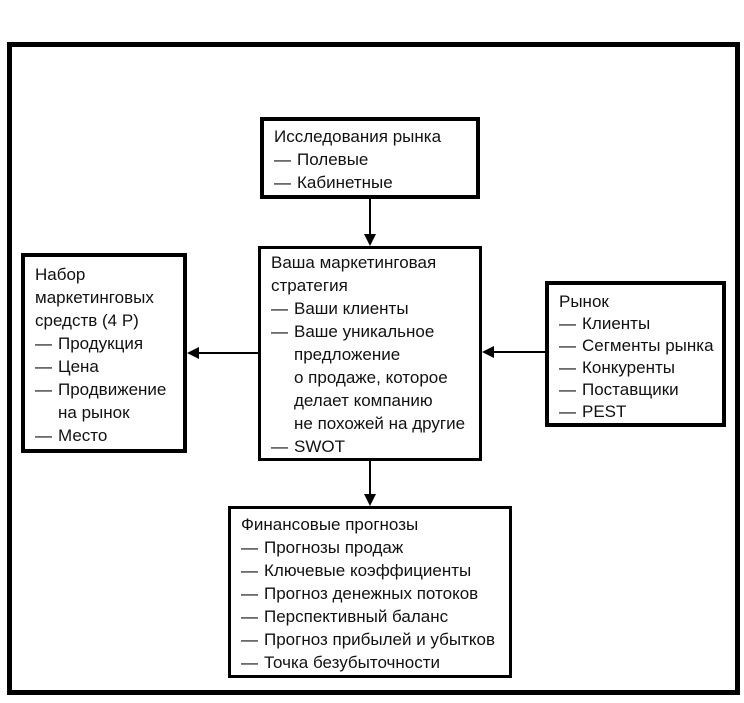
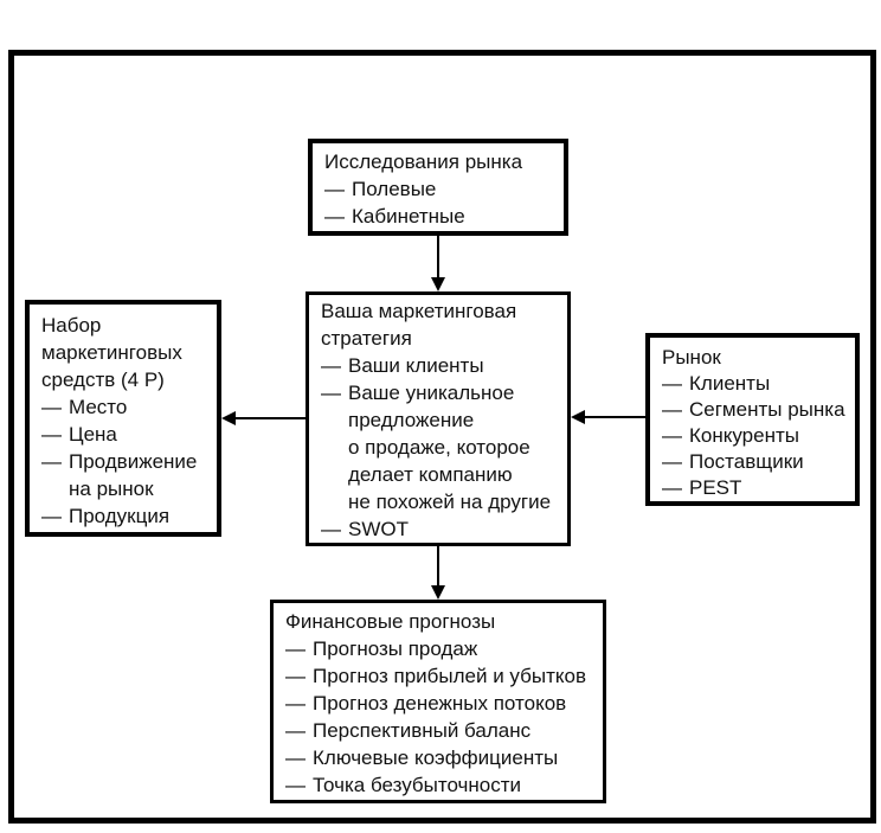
  Исследования рынка
  —
  Полевые
  —
  Кабинетные
  Ваша маркетинговая
  стратегия
  —
  Ваши клиенты
  —
  Ваше уникальное
  предложение
  о продаже, которое
  делает компанию
  не похожей на другие
  —
  SWOT
  Набор
  маркетинговых
  средств (4 P)
  —
- Продукция
+ Место
  —
  Цена
  —
  Продвижение
  на рынок
  —
- Место
+ Продукция
  Рынок
  —
  Клиенты
  —
  Сегменты рынка
  —
  Конкуренты
  —
  Поставщики
  —
  PEST
  Финансовые прогнозы
  —
  Прогнозы продаж
  —
- Ключевые коэффициенты
+ Прогноз прибылей и убытков
  —
  Прогноз денежных потоков
  —
  Перспективный баланс
  —
- Прогноз прибылей и убытков
+ Ключевые коэффициенты
  —
  Точка безубыточности
